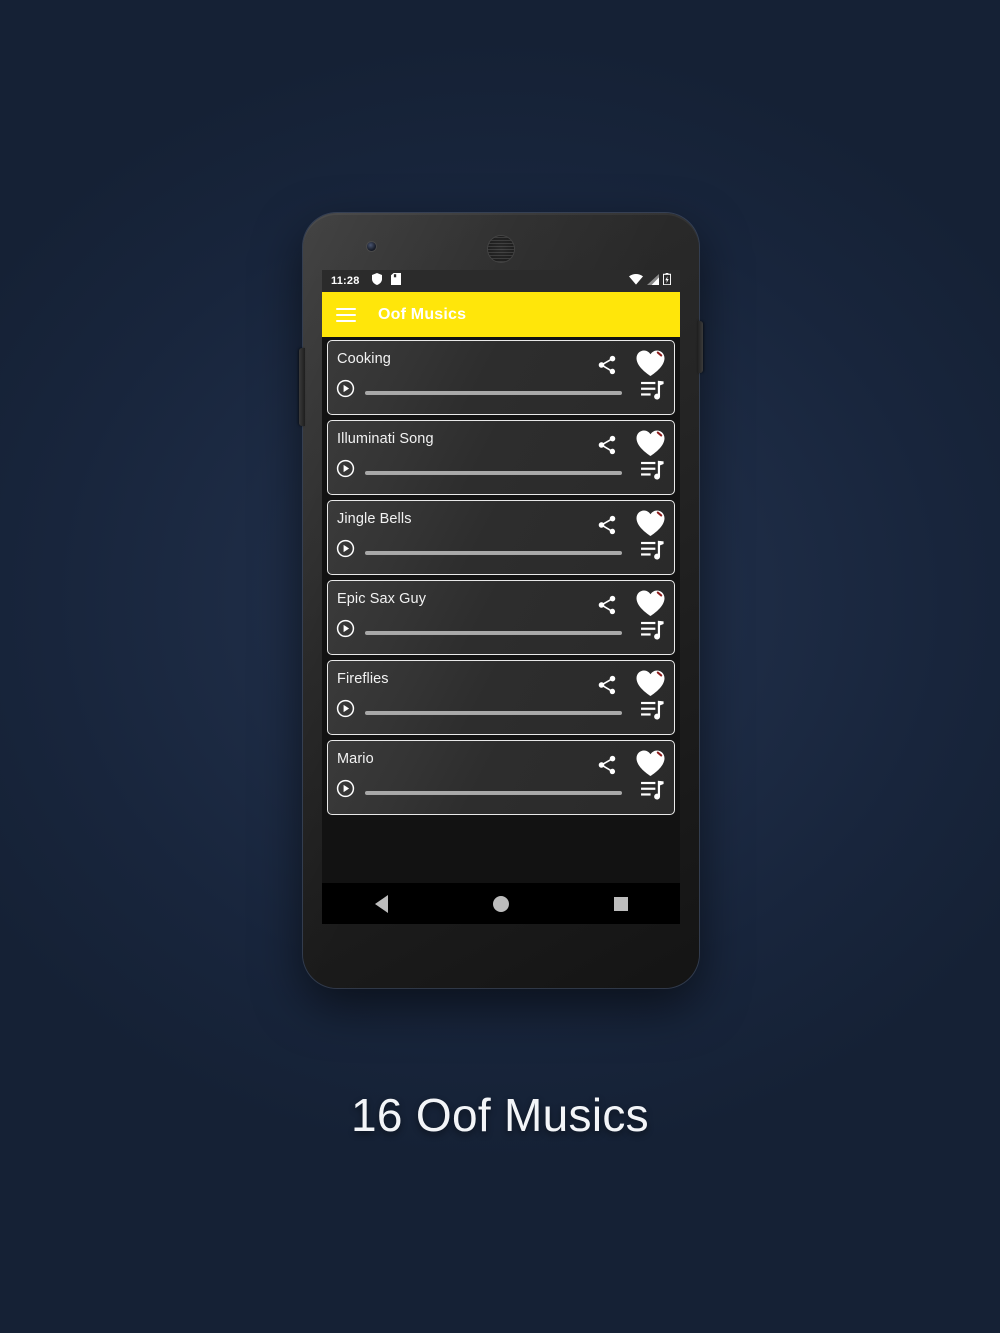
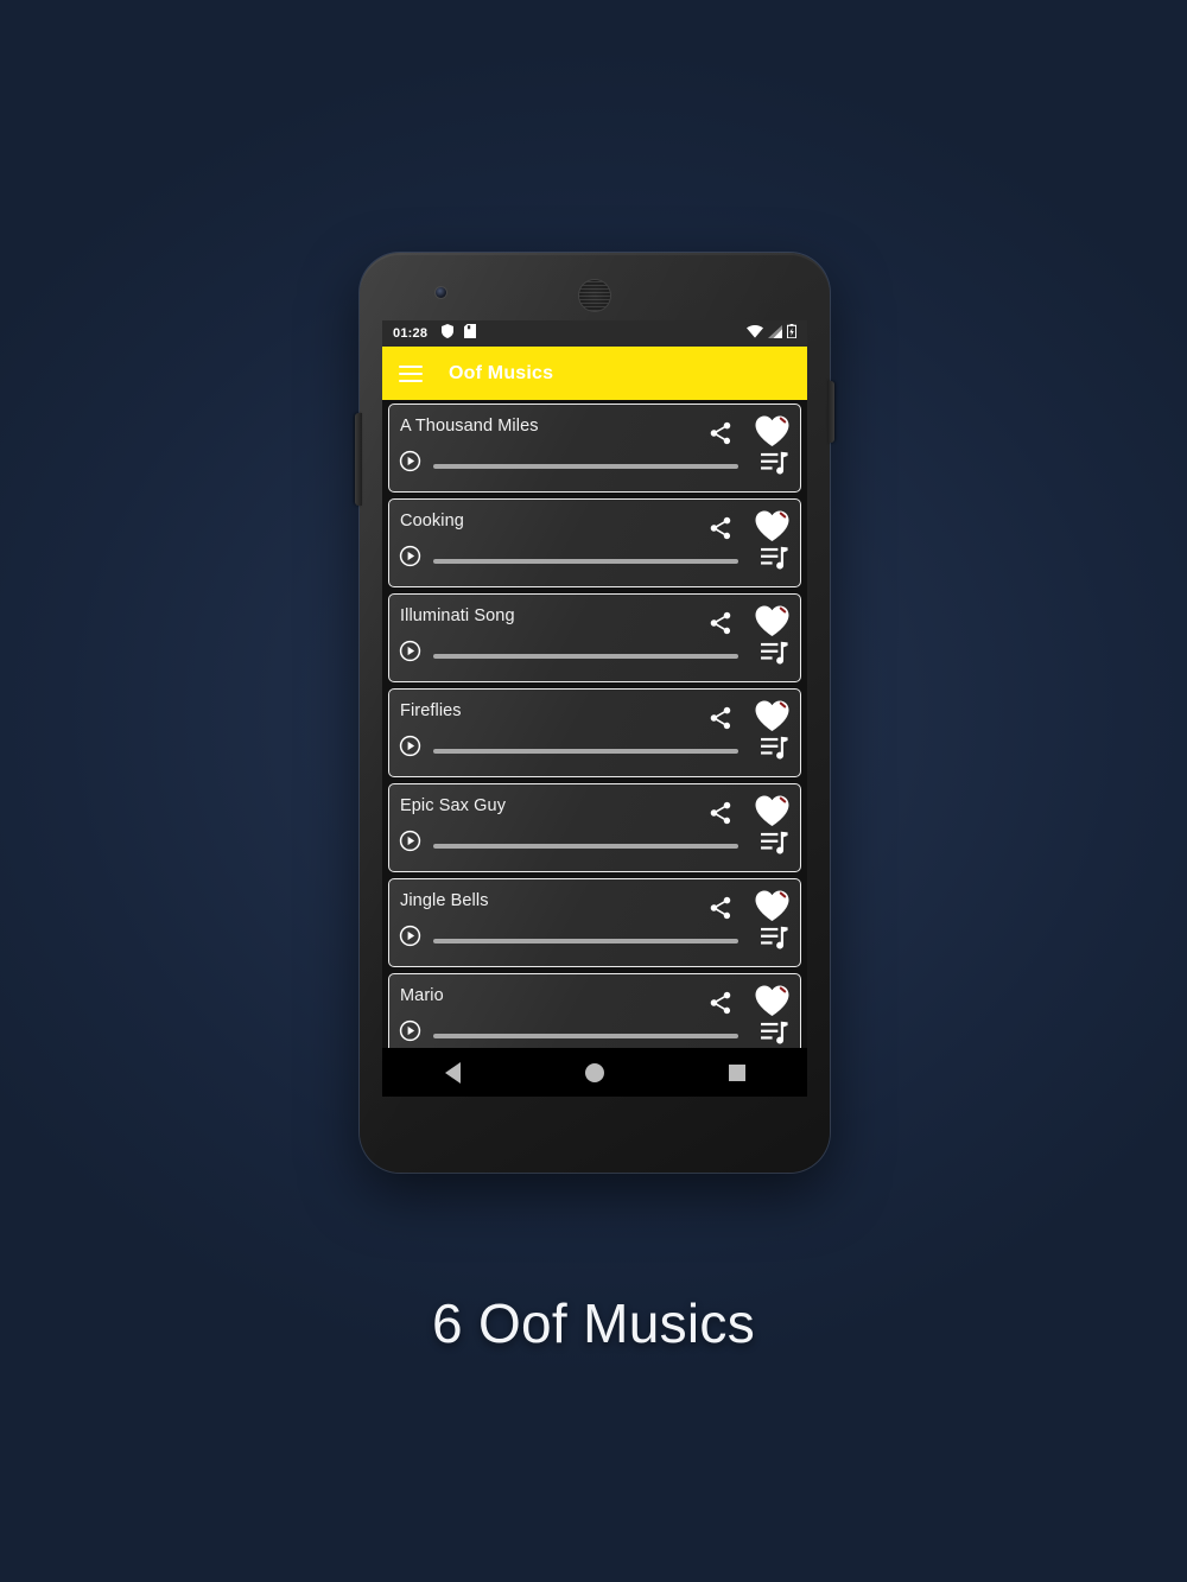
- 11:28
+ 01:28
  Oof Musics
+ A Thousand Miles
  Cooking
  Illuminati Song
- Jingle Bells
+ Fireflies
  Epic Sax Guy
- Fireflies
+ Jingle Bells
  Mario
- 16 Oof Musics
+ 6 Oof Musics
